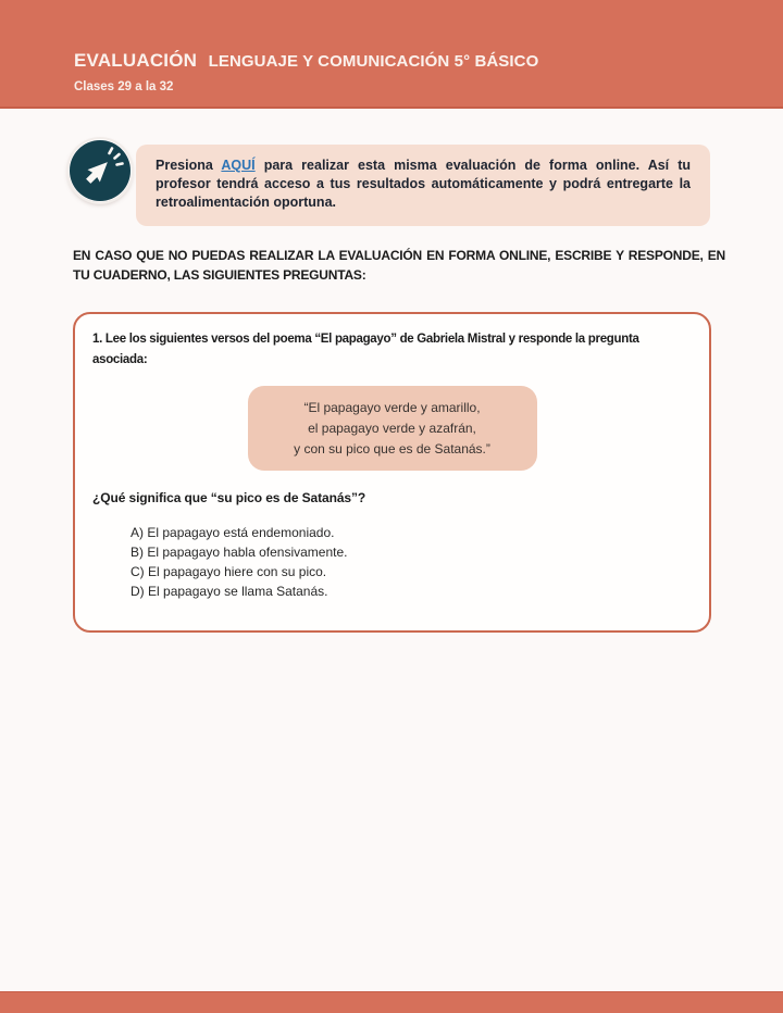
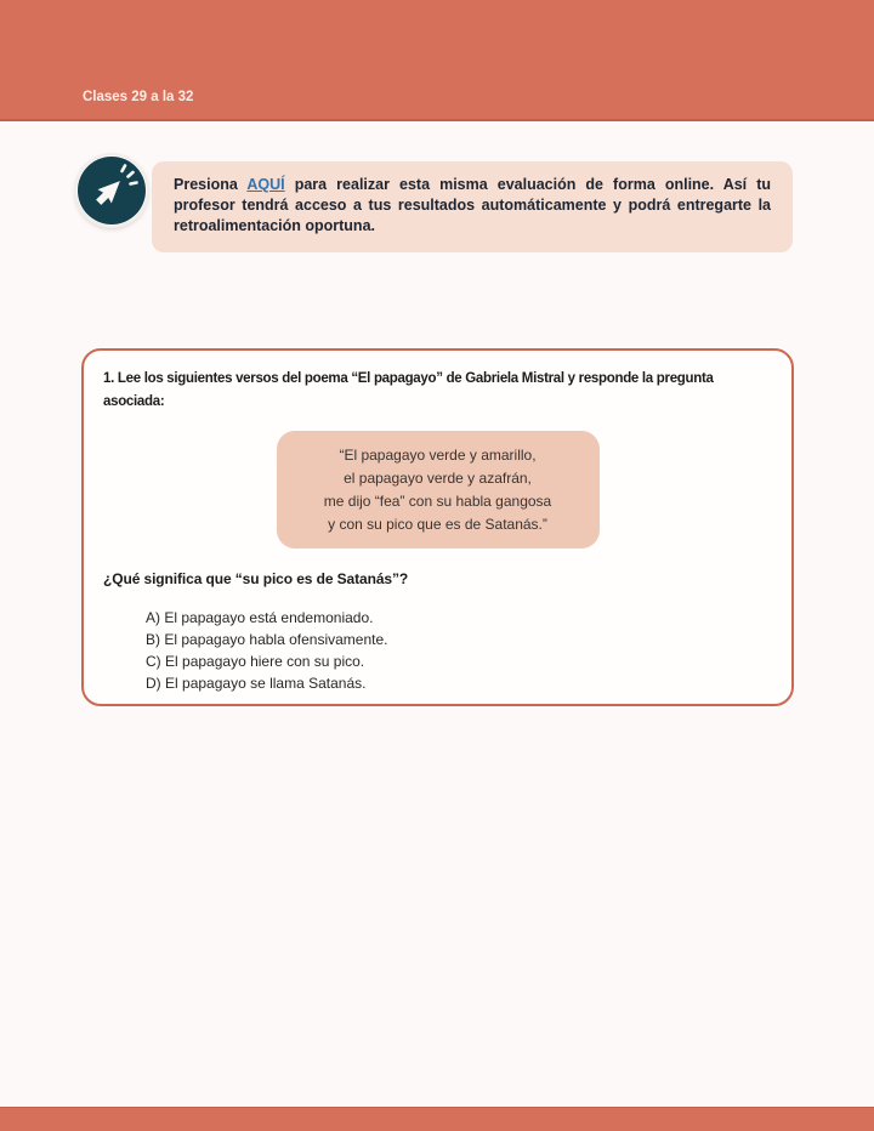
- EVALUACIÓN LENGUAJE Y COMUNICACIÓN 5° BÁSICO
  Clases 29 a la 32
  Presiona AQUÍ para realizar esta misma evaluación de forma online. Así tu profesor tendrá acceso a tus resultados automáticamente y podrá entregarte la retroalimentación oportuna.
- EN CASO QUE NO PUEDAS REALIZAR LA EVALUACIÓN EN FORMA ONLINE, ESCRIBE Y RESPONDE, EN TU CUADERNO, LAS SIGUIENTES PREGUNTAS:
  1. Lee los siguientes versos del poema “El papagayo” de Gabriela Mistral y responde la pregunta asociada:
  “El papagayo verde y amarillo,
  el papagayo verde y azafrán,
+ me dijo “fea” con su habla gangosa
  y con su pico que es de Satanás.”
  ¿Qué significa que “su pico es de Satanás”?
  A) El papagayo está endemoniado.
  B) El papagayo habla ofensivamente.
  C) El papagayo hiere con su pico.
  D) El papagayo se llama Satanás.
